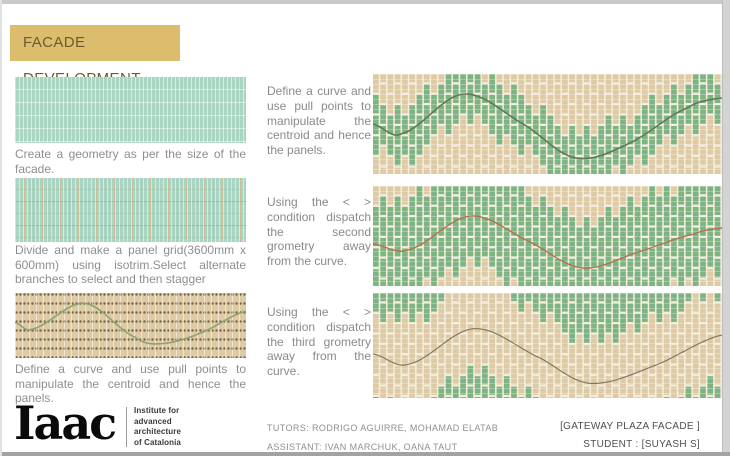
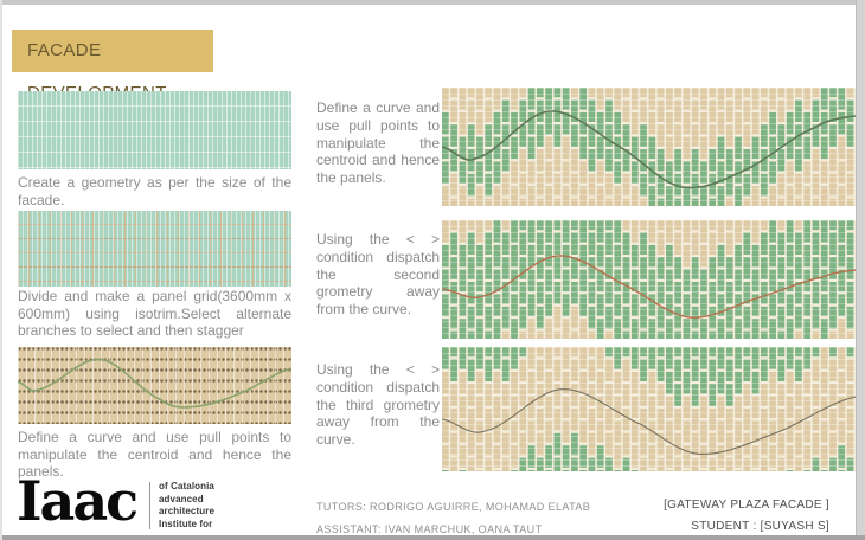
  Create a geometry as per the size of the facade.
  Divide and make a panel grid(3600mm x 600mm) using isotrim.Select alternate branches to select and then stagger
  Define a curve and use pull points to manipulate the centroid and hence the panels.
  Define a curve and use pull points to manipulate the centroid and hence the panels.
  Using the < > condition dispatch the second grometry away from the curve.
  Using the < > condition dispatch the third grometry away from the curve.
  Iaac
- Institute for
+ of Catalonia
  advanced
  architecture
- of Catalonia
+ Institute for
  TUTORS: RODRIGO AGUIRRE, MOHAMAD ELATAB
  ASSISTANT: IVAN MARCHUK, OANA TAUT
  [GATEWAY PLAZA FACADE ]
  STUDENT : [SUYASH S]
